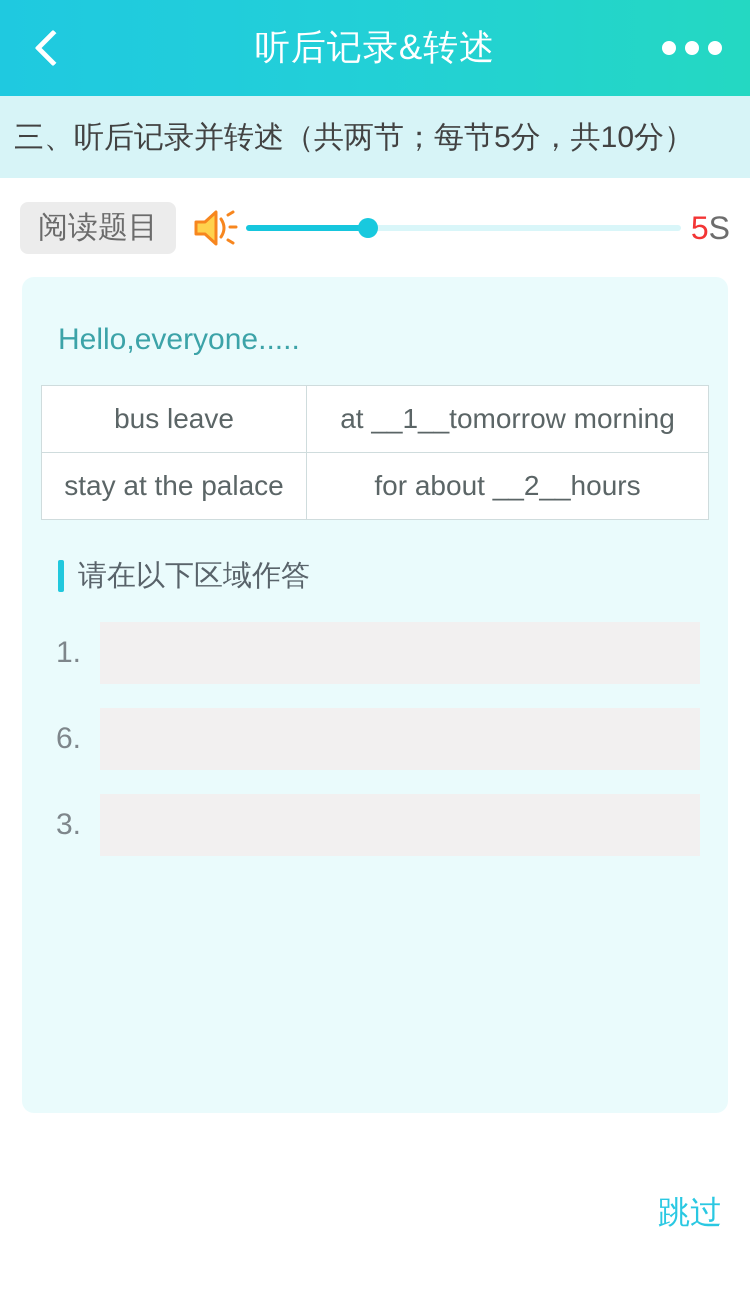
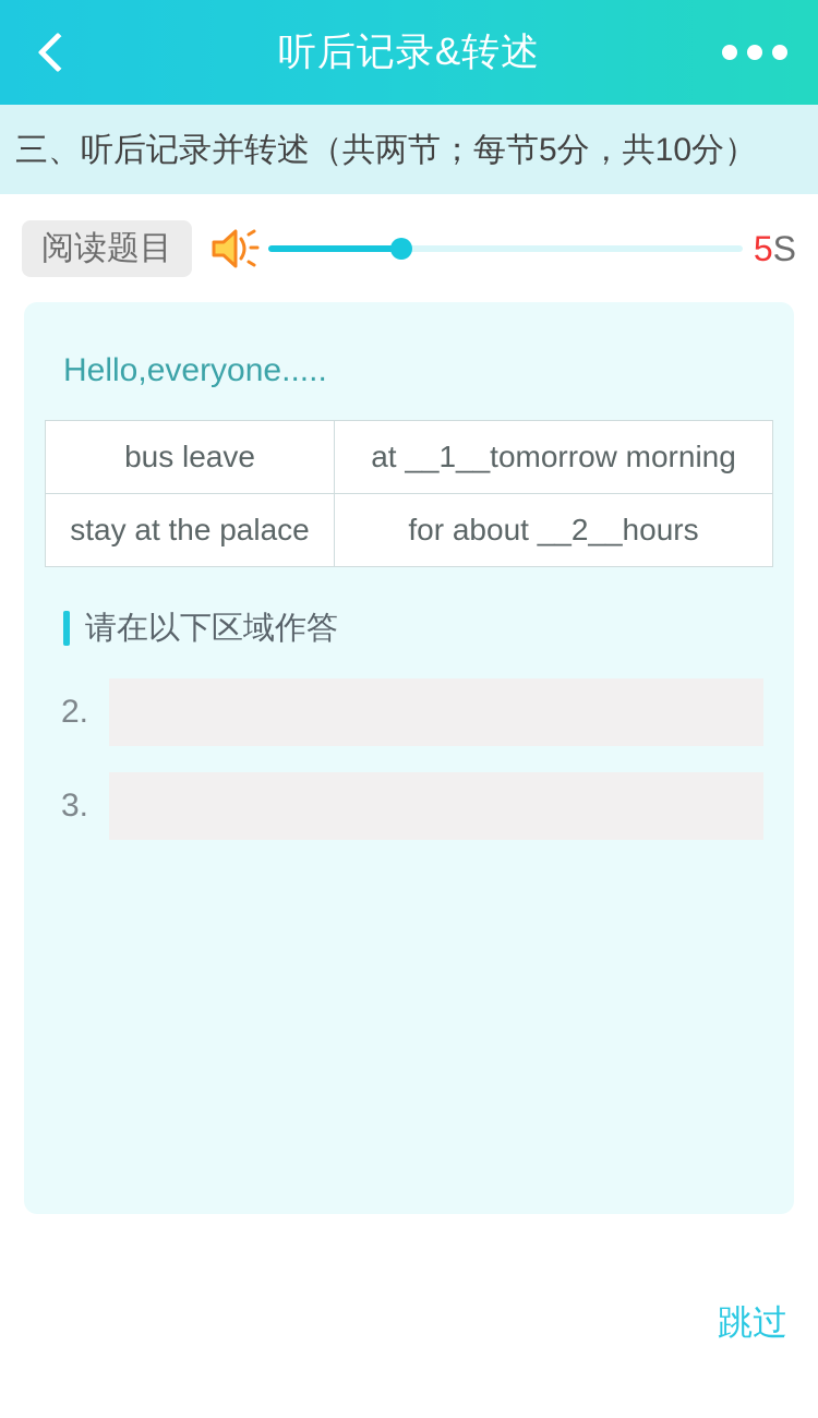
  听后记录&转述
  三、听后记录并转述（共两节；每节5分，共10分）
  阅读题目
  5S
  Hello,everyone.....
  bus leave	at __1__tomorrow morning
  stay at the palace	for about __2__hours
  请在以下区域作答
- 1.
- 6.
+ 2.
  3.
  跳过
